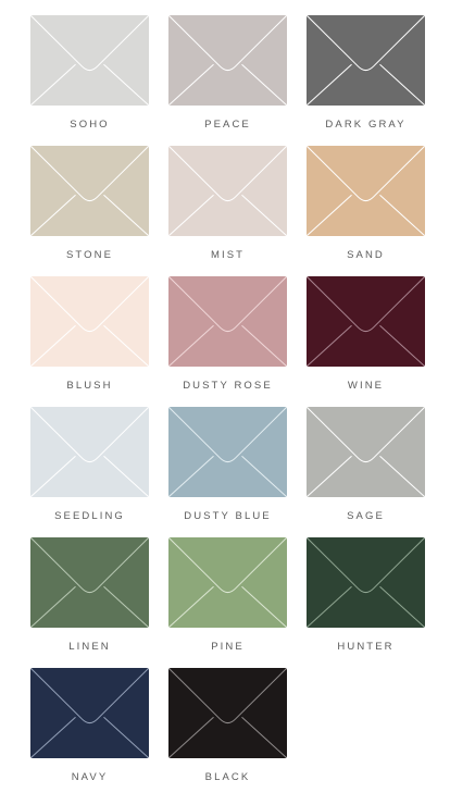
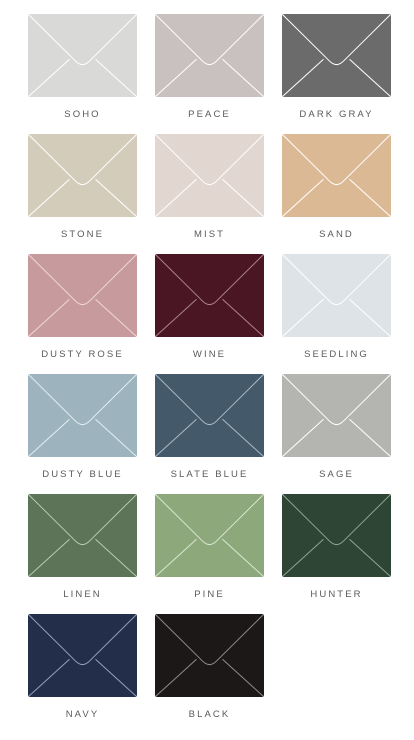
  SOHO
  PEACE
  DARK GRAY
  STONE
  MIST
  SAND
- BLUSH
  DUSTY ROSE
  WINE
  SEEDLING
  DUSTY BLUE
+ SLATE BLUE
  SAGE
  LINEN
  PINE
  HUNTER
  NAVY
  BLACK
